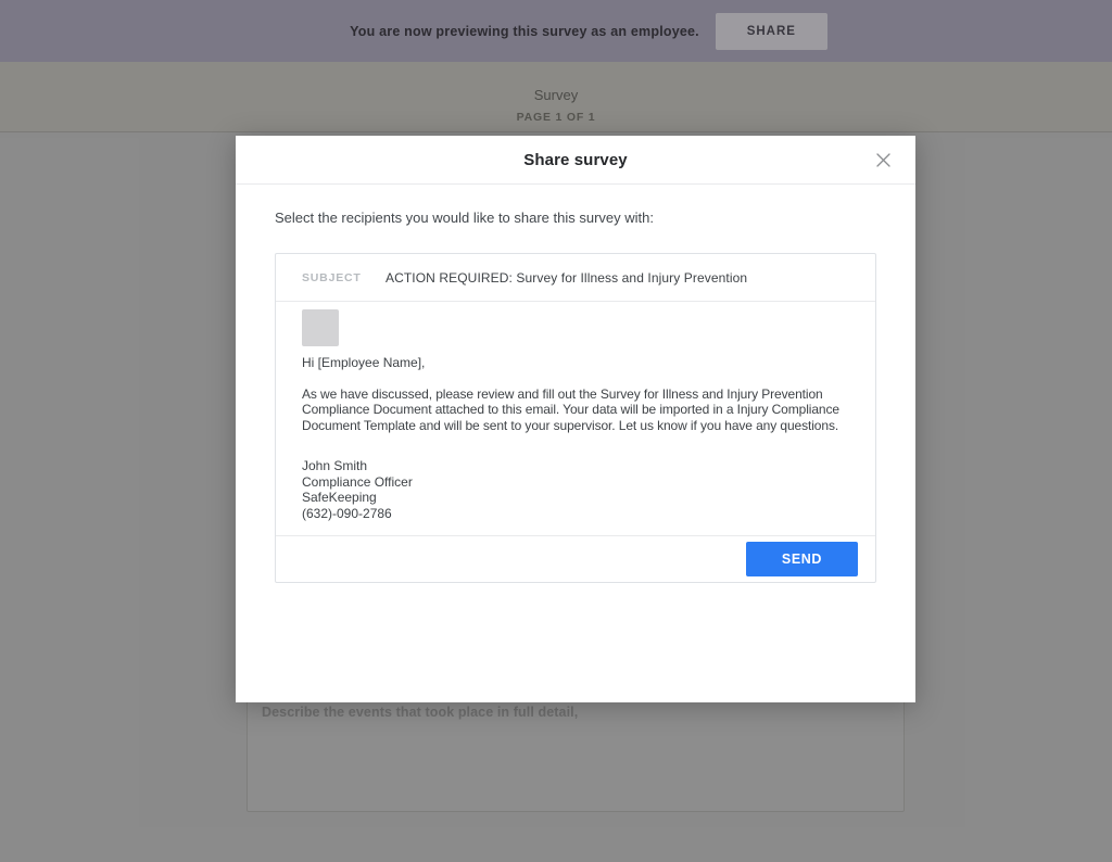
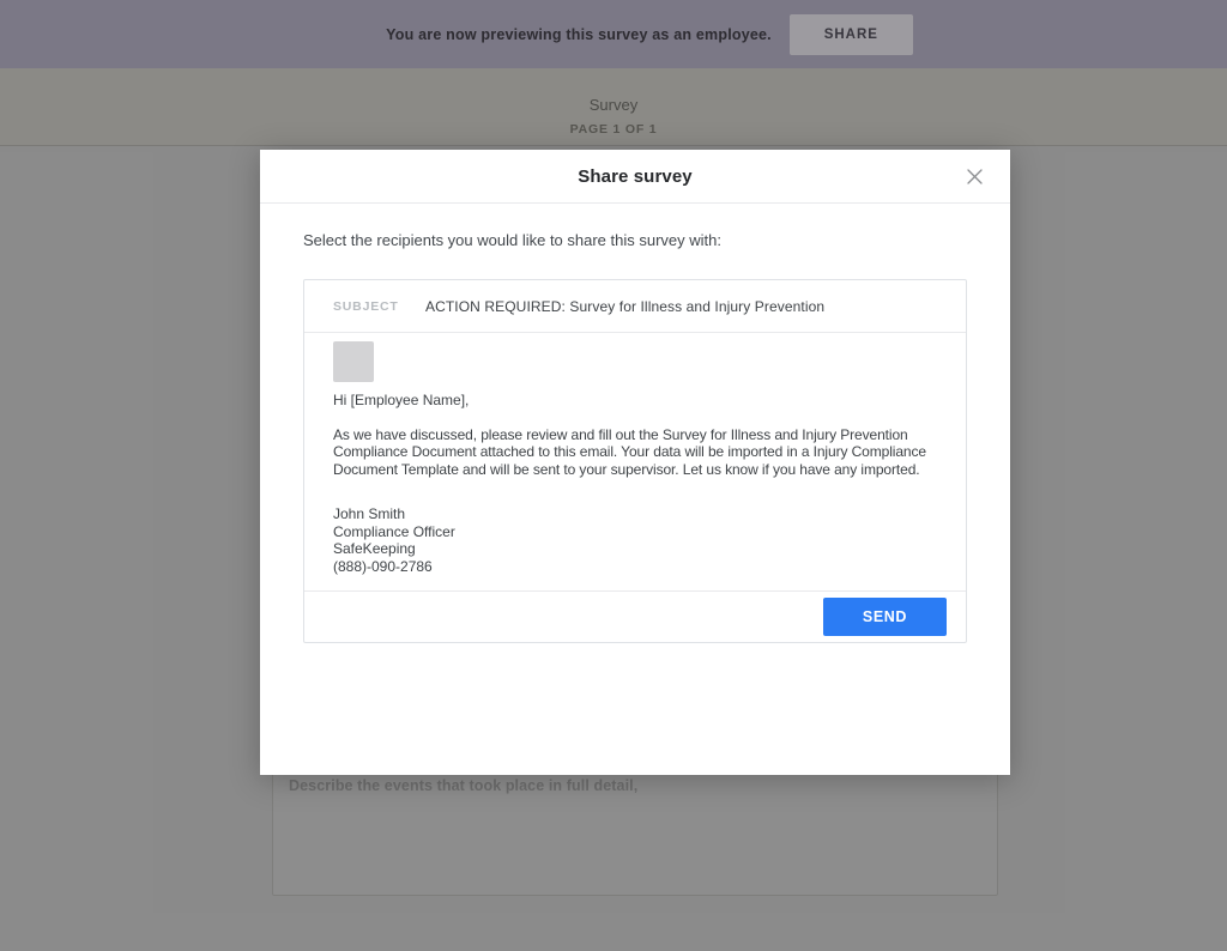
  You are now previewing this survey as an employee.
  SHARE
  Survey
  PAGE 1 OF 1
  Describe the events that took place in full detail,
  Share survey
  Select the recipients you would like to share this survey with:
  SUBJECT
  ACTION REQUIRED: Survey for Illness and Injury Prevention
  Hi [Employee Name],
- As we have discussed, please review and fill out the Survey for Illness and Injury Prevention Compliance Document attached to this email. Your data will be imported in a Injury Compliance Document Template and will be sent to your supervisor. Let us know if you have any questions.
+ As we have discussed, please review and fill out the Survey for Illness and Injury Prevention Compliance Document attached to this email. Your data will be imported in a Injury Compliance Document Template and will be sent to your supervisor. Let us know if you have any imported.
  John Smith
  Compliance Officer
  SafeKeeping
- (632)-090-2786
+ (888)-090-2786
  SEND
